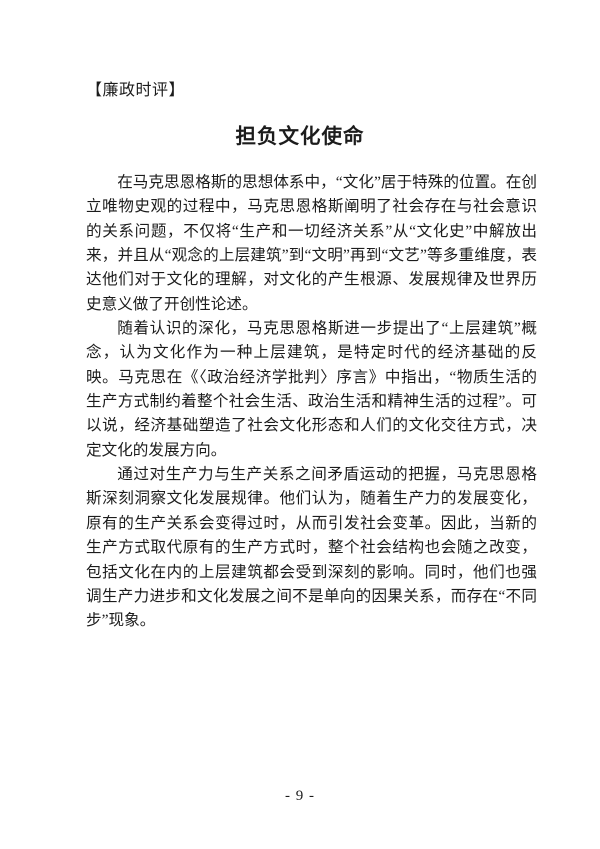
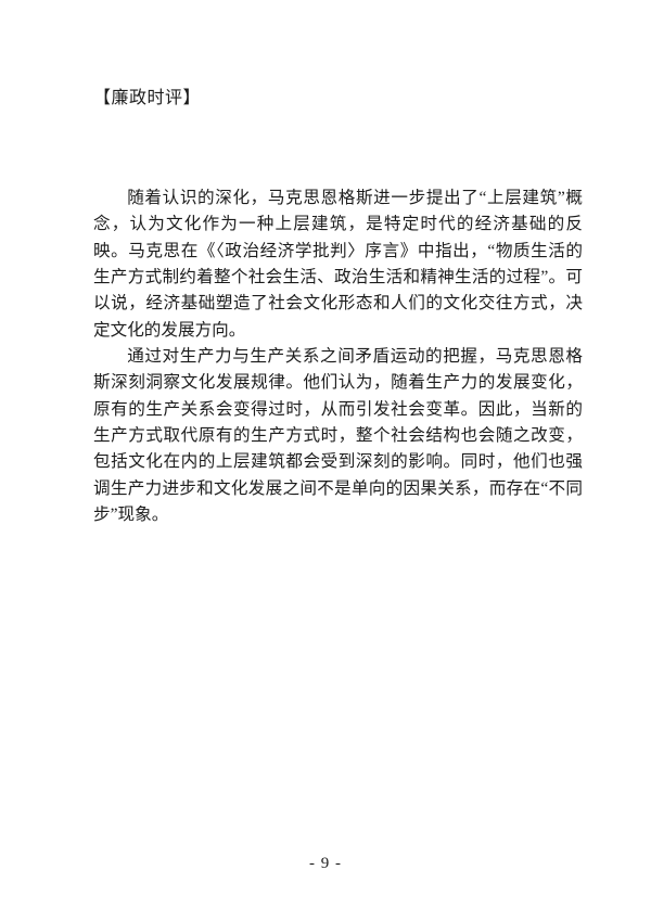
  【廉政时评】
- 担负文化使命
- 在马克思恩格斯的思想体系中，“文化”居于特殊的位置。在创立唯物史观的过程中，马克思恩格斯阐明了社会存在与社会意识的关系问题，不仅将“生产和一切经济关系”从“文化史”中解放出来，并且从“观念的上层建筑”到“文明”再到“文艺”等多重维度，表达他们对于文化的理解，对文化的产生根源、发展规律及世界历史意义做了开创性论述。
  随着认识的深化，马克思恩格斯进一步提出了“上层建筑”概念，认为文化作为一种上层建筑，是特定时代的经济基础的反映。马克思在《〈政治经济学批判〉序言》中指出，“物质生活的生产方式制约着整个社会生活、政治生活和精神生活的过程”。可以说，经济基础塑造了社会文化形态和人们的文化交往方式，决定文化的发展方向。
  通过对生产力与生产关系之间矛盾运动的把握，马克思恩格斯深刻洞察文化发展规律。他们认为，随着生产力的发展变化，原有的生产关系会变得过时，从而引发社会变革。因此，当新的生产方式取代原有的生产方式时，整个社会结构也会随之改变，包括文化在内的上层建筑都会受到深刻的影响。同时，他们也强调生产力进步和文化发展之间不是单向的因果关系，而存在“不同步”现象。
  - 9 -
